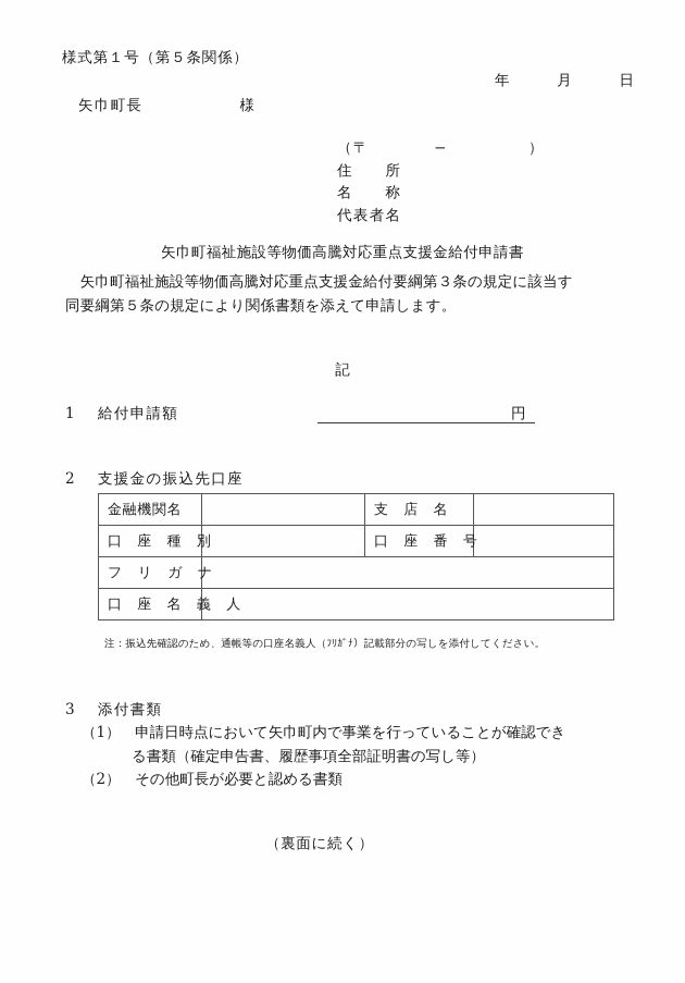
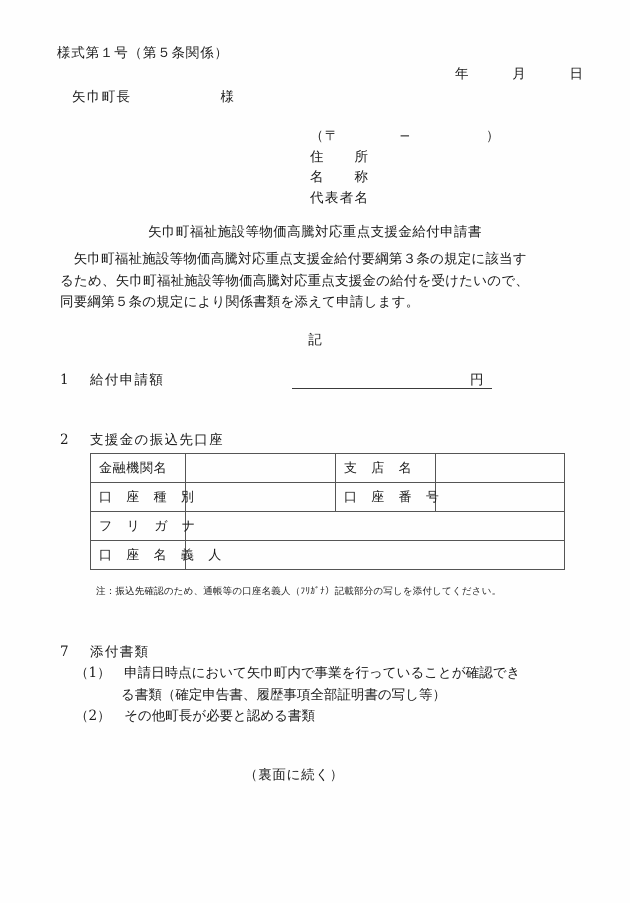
  様式第１号（第５条関係）
  年 月 日
  矢巾町長 様
  （〒 − ）
  住 所
  名 称
  代表者名
  矢巾町福祉施設等物価高騰対応重点支援金給付申請書
  矢巾町福祉施設等物価高騰対応重点支援金給付要綱第３条の規定に該当す
+ るため、矢巾町福祉施設等物価高騰対応重点支援金の給付を受けたいので、
  同要綱第５条の規定により関係書類を添えて申請します。
  記
  1
  給付申請額
  円
  2
  支援金の振込先口座
  金融機関名		支 店 名
  口 座 種 別		口 座 番 号
  フ リ ガ ナ
  口 座 名 義 人
  注：振込先確認のため、通帳等の口座名義人（ﾌﾘｶﾞﾅ）記載部分の写しを添付してください。
- 3
+ 7
  添付書類
  （1） 申請日時点において矢巾町内で事業を行っていることが確認でき
  る書類（確定申告書、履歴事項全部証明書の写し等）
  （2） その他町長が必要と認める書類
  （裏面に続く）
